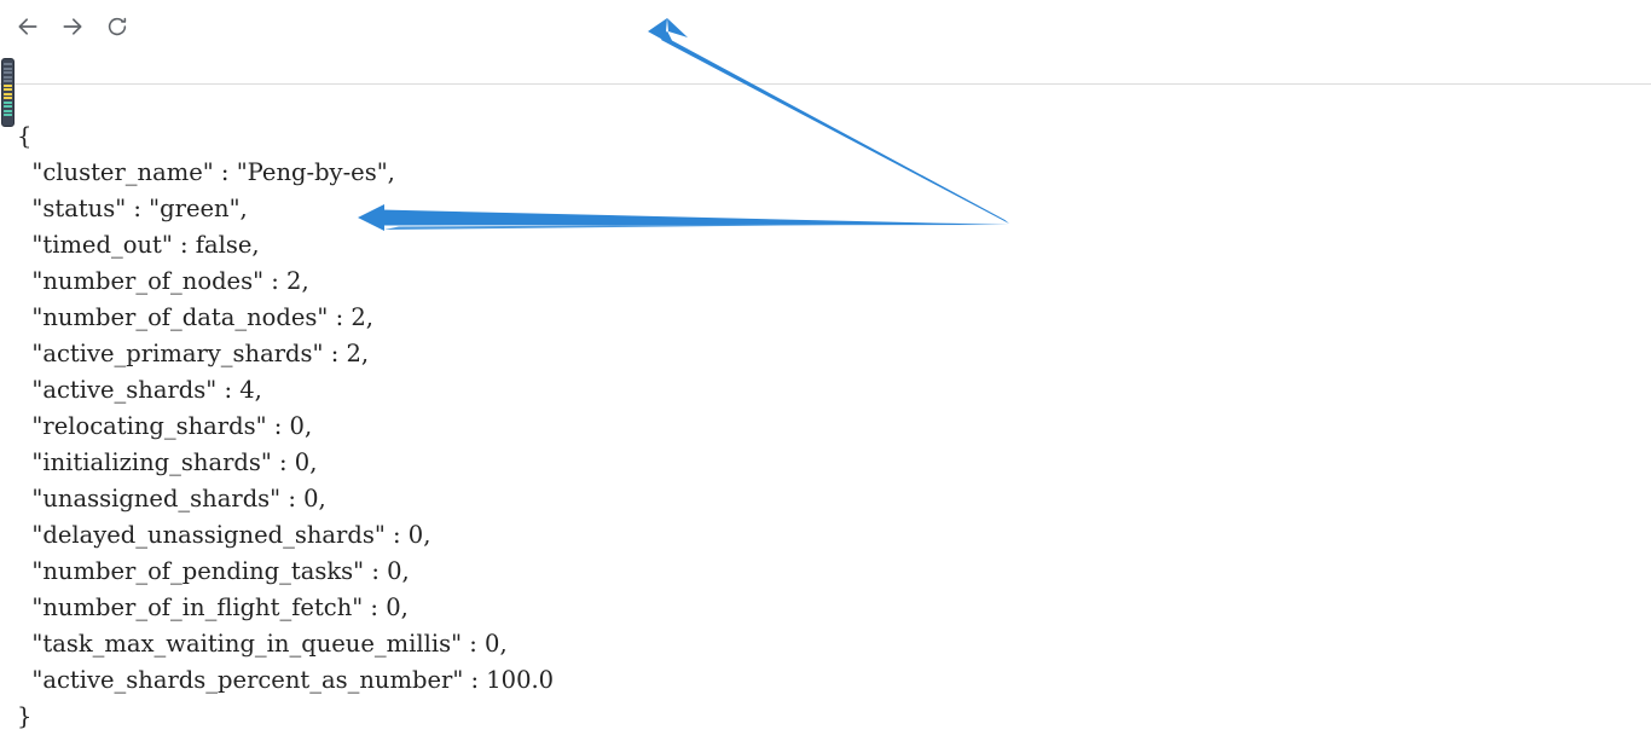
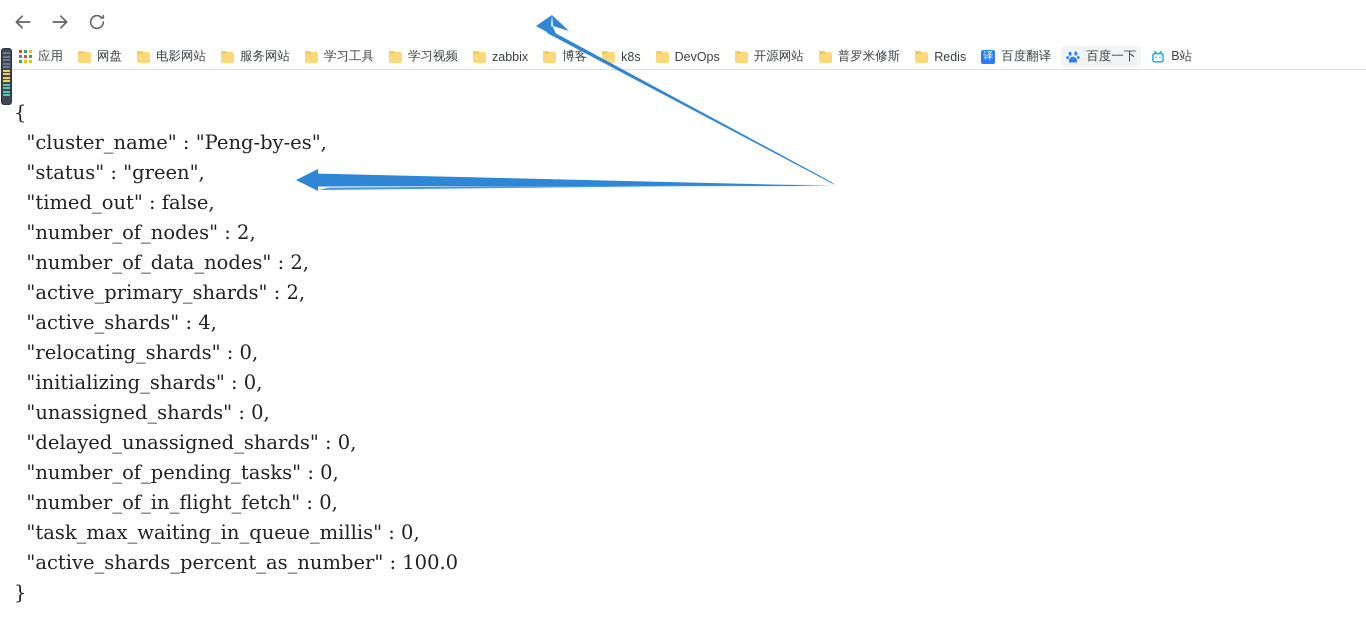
+ 应用
+ 网盘
+ 电影网站
+ 服务网站
+ 学习工具
+ 学习视频
+ zabbix
+ 博客
+ k8s
+ DevOps
+ 开源网站
+ 普罗米修斯
+ Redis
+ 译
+ 百度翻译
+ 百度一下
+ B站
  {
  "cluster_name" : "Peng-by-es",
  "status" : "green",
  "timed_out" : false,
  "number_of_nodes" : 2,
  "number_of_data_nodes" : 2,
  "active_primary_shards" : 2,
  "active_shards" : 4,
  "relocating_shards" : 0,
  "initializing_shards" : 0,
  "unassigned_shards" : 0,
  "delayed_unassigned_shards" : 0,
  "number_of_pending_tasks" : 0,
  "number_of_in_flight_fetch" : 0,
  "task_max_waiting_in_queue_millis" : 0,
  "active_shards_percent_as_number" : 100.0
  }
